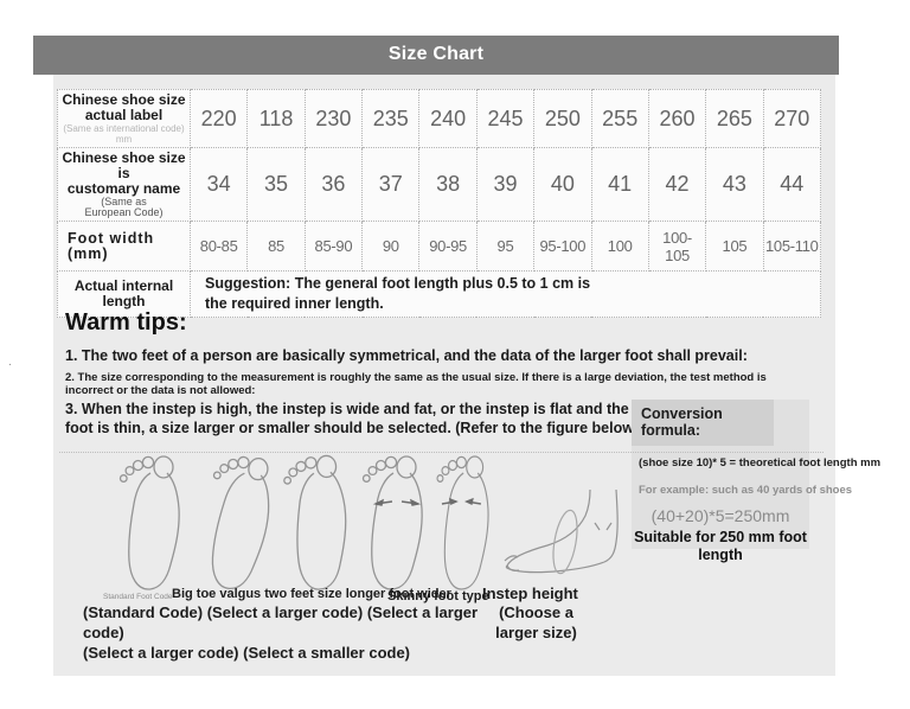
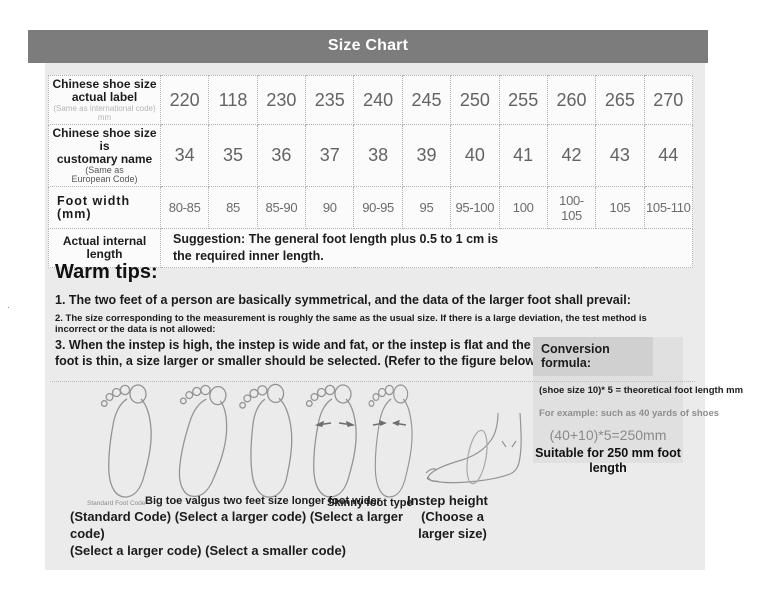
  .
  Size Chart
  Chinese shoe sizeactual label(Same as international code)mm	220	118	230	235	240	245	250	255	260	265	270
  Chinese shoe size iscustomary name(Same asEuropean Code)	34	35	36	37	38	39	40	41	42	43	44
  Foot width (mm)	80-85	85	85-90	90	90-95	95	95-100	100	100-105	105	105-110
  Actual internallength	Suggestion: The general foot length plus 0.5 to 1 cm is the required inner length.
  Warm tips:
  1. The two feet of a person are basically symmetrical, and the data of the larger foot shall prevail:
  2. The size corresponding to the measurement is roughly the same as the usual size. If there is a large deviation, the test method is incorrect or the data is not allowed:
  3. When the instep is high, the instep is wide and fat, or the instep is flat and the foot is thin, a size larger or smaller should be selected. (Refer to the figure below
  Conversion formula:
  (shoe size 10)* 5 = theoretical foot length mm
  For example: such as 40 yards of shoes
- (40+20)*5=250mm
+ (40+10)*5=250mm
  Suitable for 250 mm foot length
  Big toe valgus two feet size longer foot wider
  Skinny foot type
  Instep height
  (Standard Code) (Select a larger code) (Select a larger code)
  (Select a larger code) (Select a smaller code)
  (Choose a larger size)
